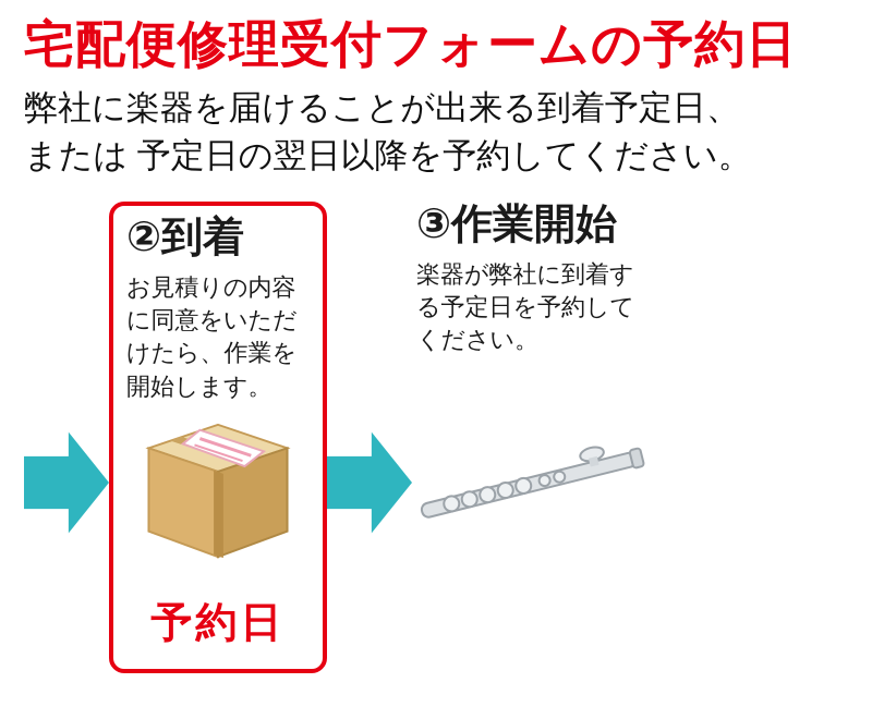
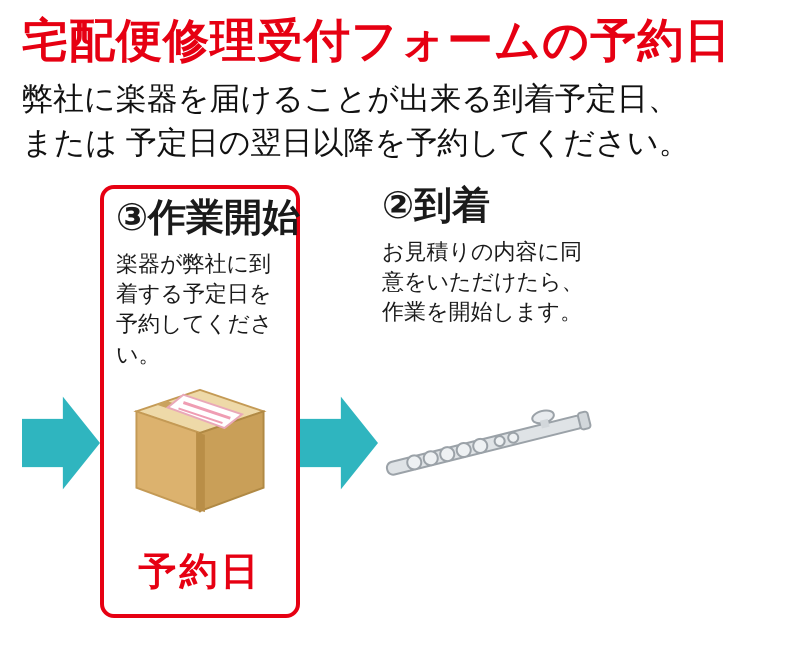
  宅配便修理受付フォームの予約日
  弊社に楽器を届けることが出来る到着予定日、
  または 予定日の翌日以降を予約してください。
- ②到着
+ ③作業開始
- お見積りの内容に同意をいただけたら、作業を開始します。
+ 楽器が弊社に到着する予定日を予約してください。
  予約日
- ③作業開始
+ ②到着
- 楽器が弊社に到着する予定日を予約してください。
+ お見積りの内容に同意をいただけたら、作業を開始します。
